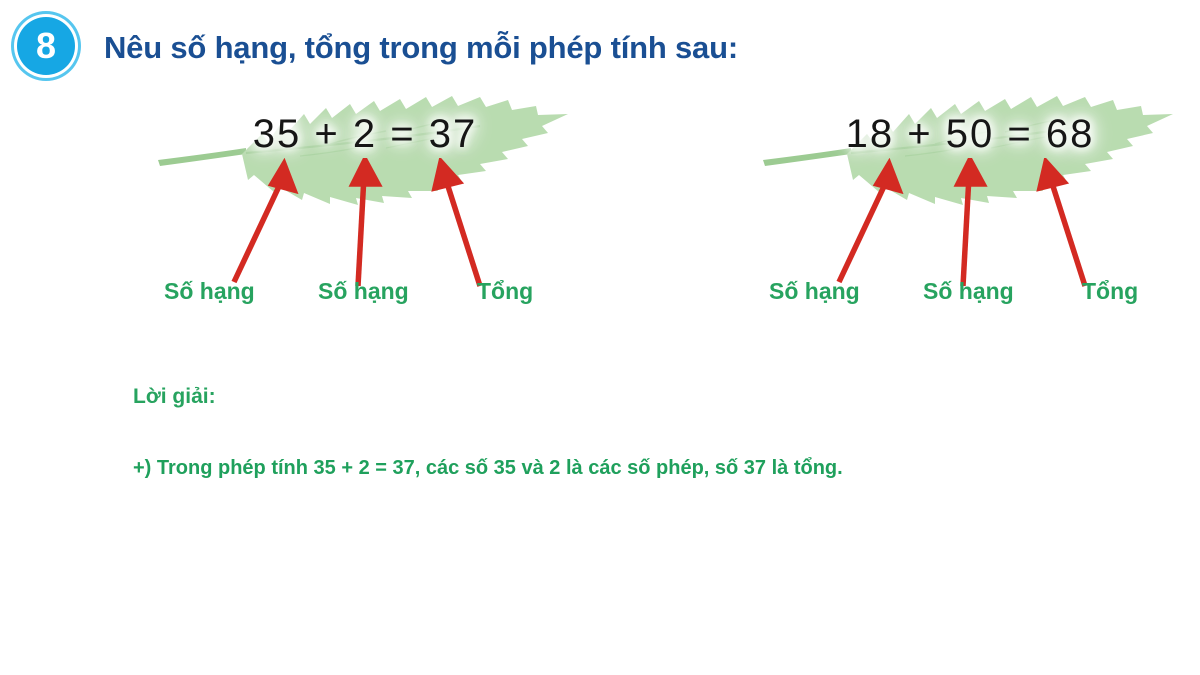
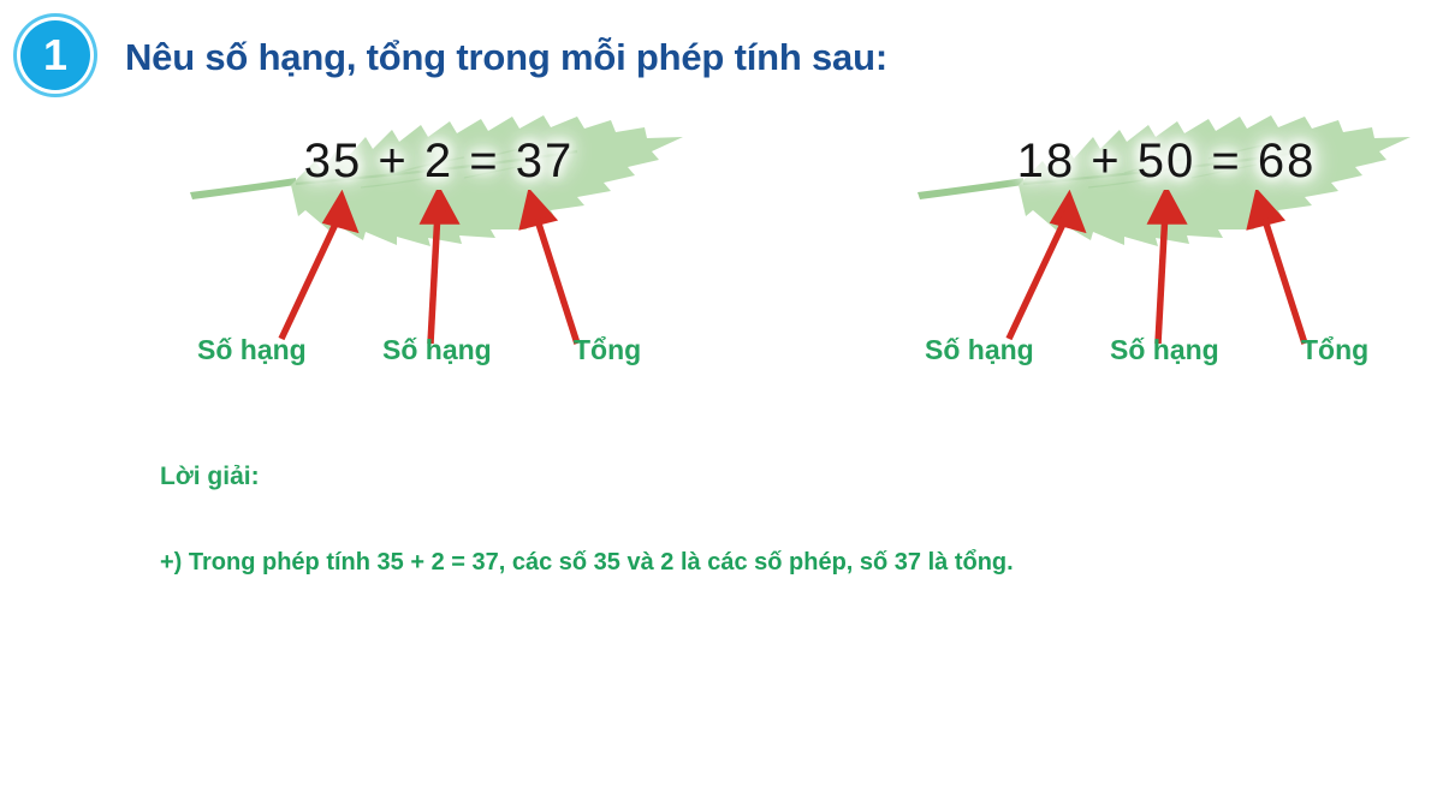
- 8
+ 1
  Nêu số hạng, tổng trong mỗi phép tính sau:
  35 + 2 = 37
  Số hạng
  Số hạng
  Tổng
  18 + 50 = 68
  Số hạng
  Số hạng
  Tổng
  Lời giải:
  +) Trong phép tính 35 + 2 = 37, các số 35 và 2 là các số phép, số 37 là tổng.
